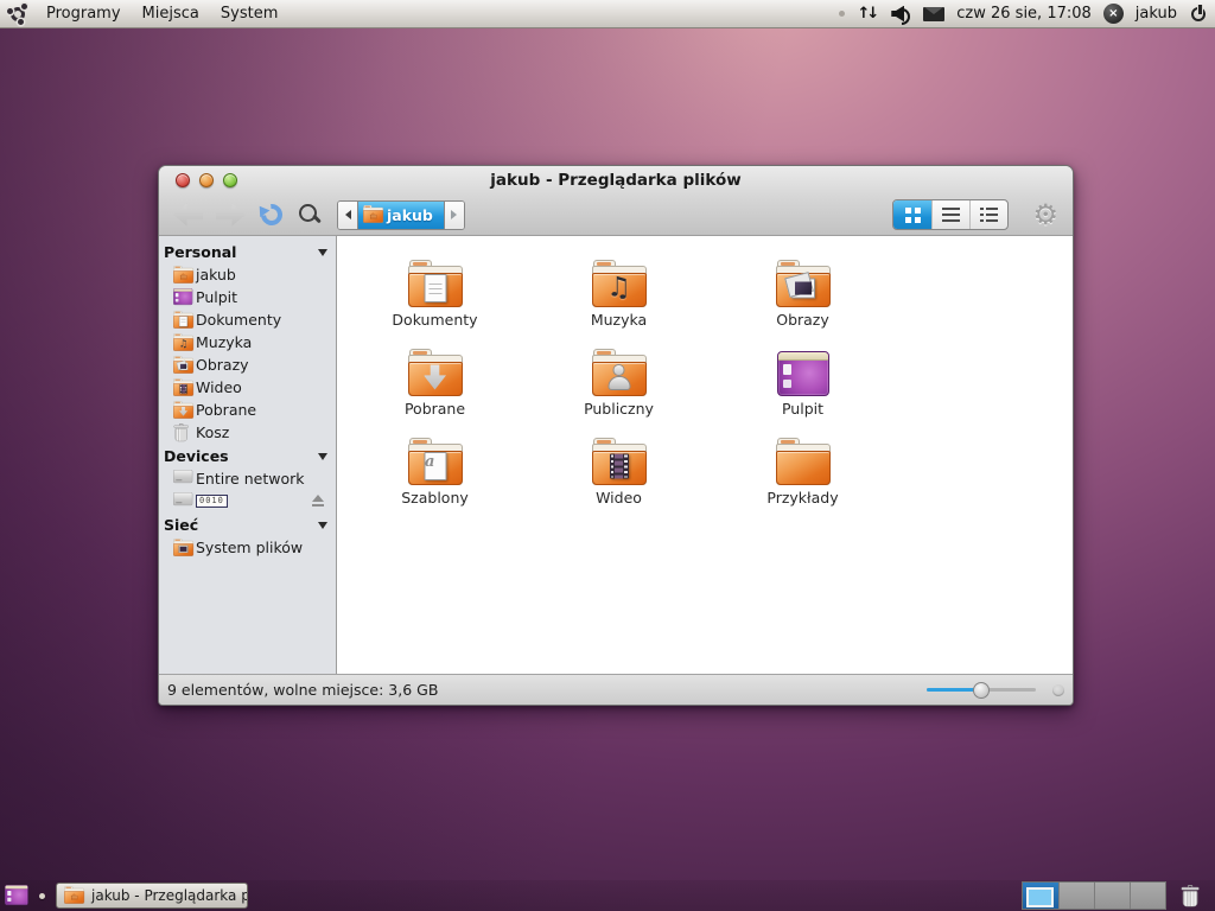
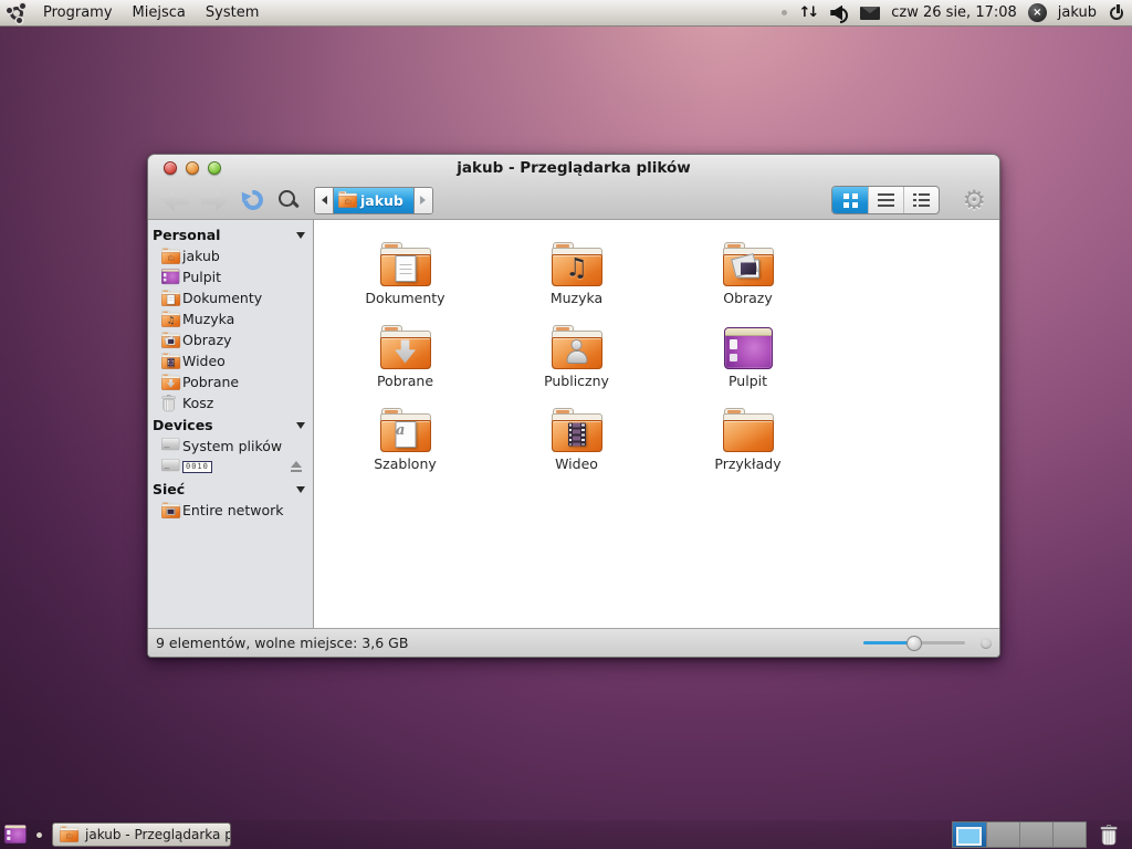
  Programy
  Miejsca
  System
  ↑↓
  czw 26 sie, 17:08
  ×
  jakub
  jakub - Przeglądarka plików
  jakub
  ⚙
  Personal
  jakub
  Pulpit
  Dokumenty
  ♫
  Muzyka
  Obrazy
  Wideo
  Pobrane
  Kosz
  Devices
- Entire network
+ System plików
  0010
  Sieć
- System plików
+ Entire network
  Dokumenty
  ♫
  Muzyka
  Obrazy
  Pobrane
  Publiczny
  Pulpit
  a
  Szablony
  Wideo
  Przykłady
  9 elementów, wolne miejsce: 3,6 GB
  jakub - Przeglądarka p
